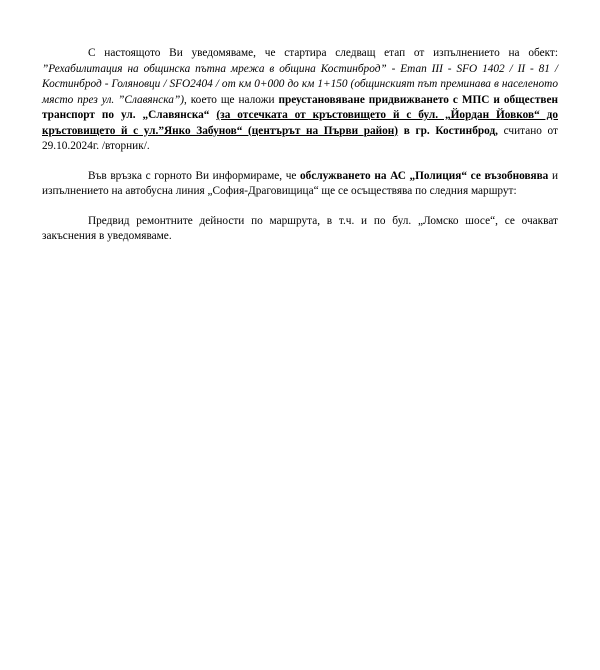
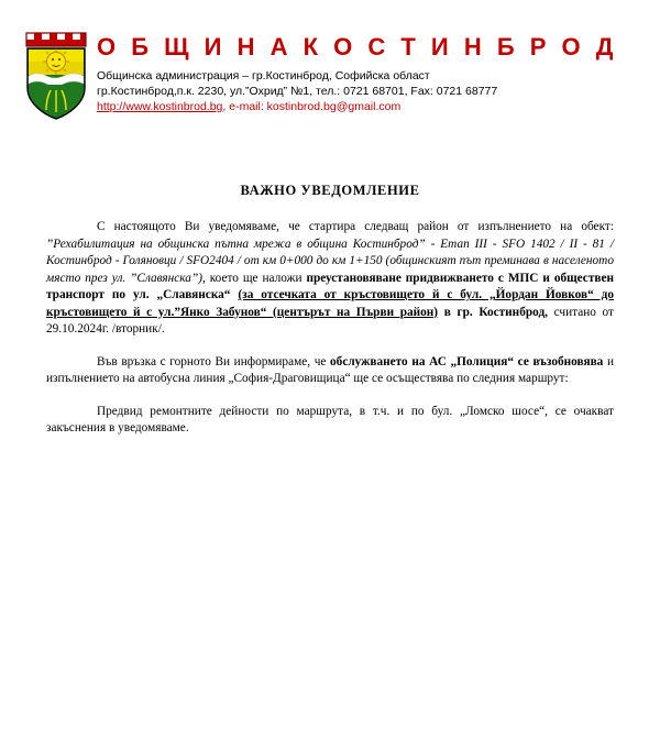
+ О Б Щ И Н А К О С Т И Н Б Р О Д
+ Общинска администрация – гр.Костинброд, Софийска област
+ гр.Костинброд,п.к. 2230, ул.”Охрид” №1, тел.: 0721 68701, Fax: 0721 68777
+ http://www.kostinbrod.bg, e-mail: kostinbrod.bg@gmail.com
+ ВАЖНО УВЕДОМЛЕНИЕ
- С настоящото Ви уведомяваме, че стартира следващ етап от изпълнението на обект: ”Рехабилитация на общинска пътна мрежа в община Костинброд” - Етап III - SFO 1402 / II - 81 / Костинброд - Голяновци / SFO2404 / от км 0+000 до км 1+150 (общинският път преминава в населеното място през ул. ”Славянска”), което ще наложи преустановяване придвижването с МПС и обществен транспорт по ул. „Славянска“ (за отсечката от кръстовището й с бул. „Йордан Йовков“ до кръстовището й с ул.”Янко Забунов“ (центърът на Първи район) в гр. Костинброд, считано от 29.10.2024г. /вторник/.
+ С настоящото Ви уведомяваме, че стартира следващ район от изпълнението на обект: ”Рехабилитация на общинска пътна мрежа в община Костинброд” - Етап III - SFO 1402 / II - 81 / Костинброд - Голяновци / SFO2404 / от км 0+000 до км 1+150 (общинският път преминава в населеното място през ул. ”Славянска”), което ще наложи преустановяване придвижването с МПС и обществен транспорт по ул. „Славянска“ (за отсечката от кръстовището й с бул. „Йордан Йовков“ до кръстовището й с ул.”Янко Забунов“ (центърът на Първи район) в гр. Костинброд, считано от 29.10.2024г. /вторник/.
  Във връзка с горното Ви информираме, че обслужването на АС „Полиция“ се възобновява и изпълнението на автобусна линия „София-Драговищица“ ще се осъществява по следния маршрут:
  Предвид ремонтните дейности по маршрута, в т.ч. и по бул. „Ломско шосе“, се очакват закъснения в уведомяваме.
